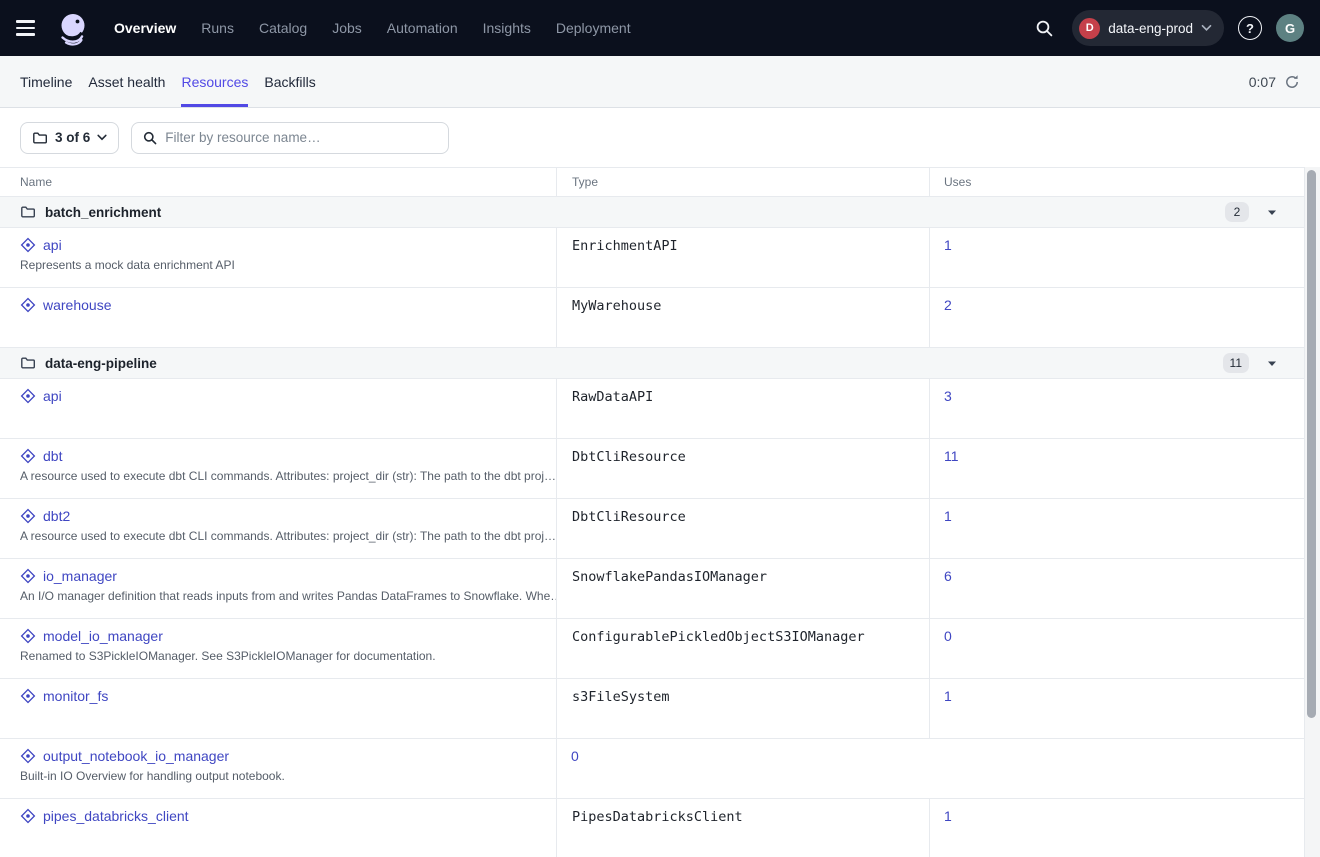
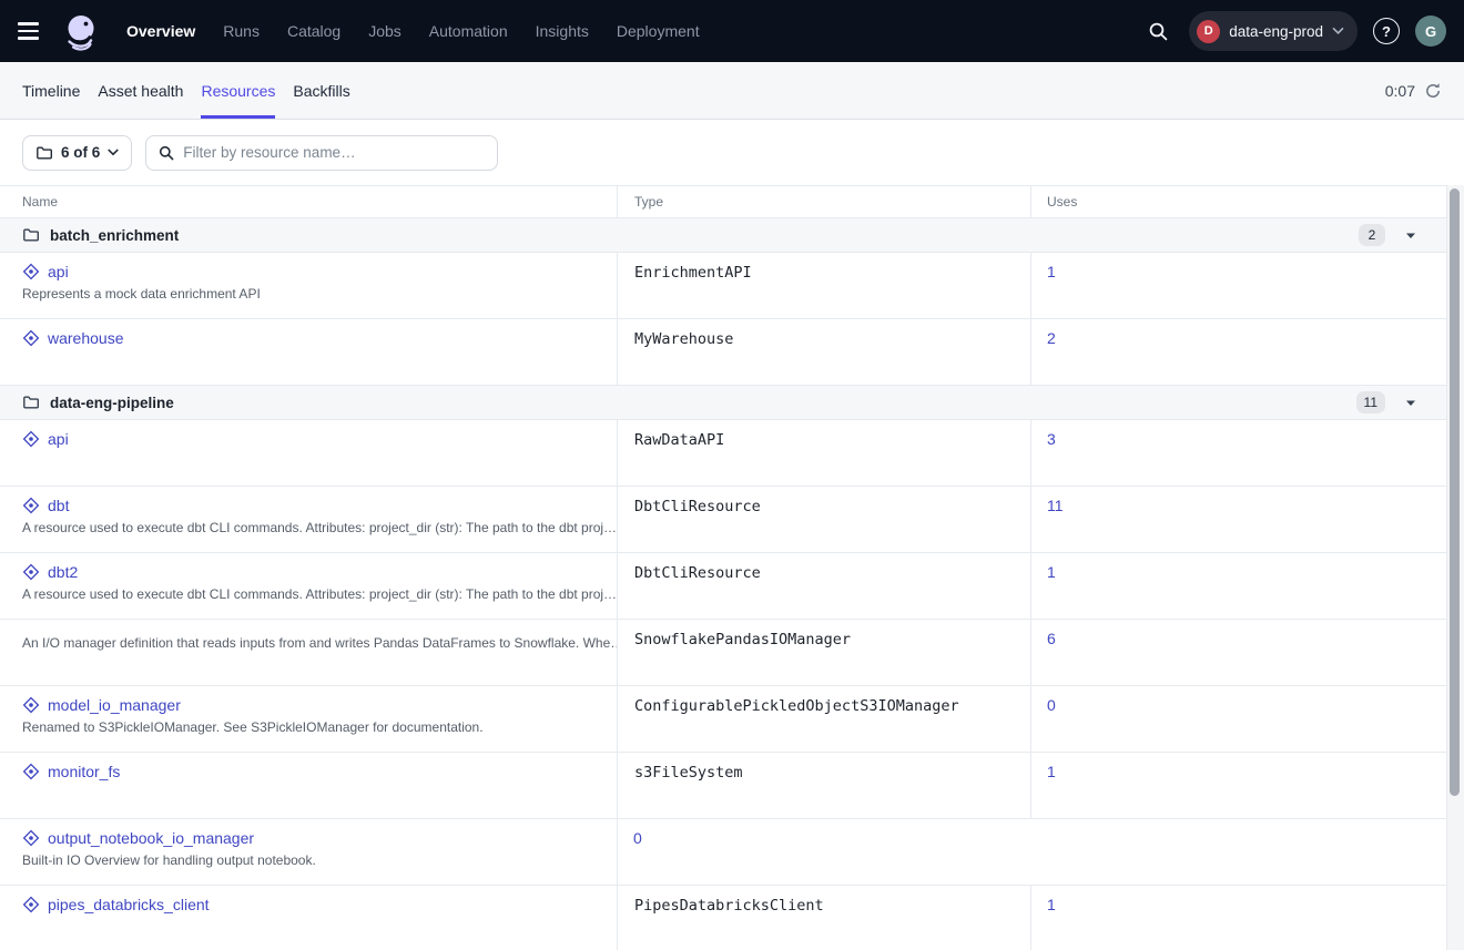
  Overview
  Runs
  Catalog
  Jobs
  Automation
  Insights
  Deployment
  D
  data-eng-prod
  ?
  G
  Timeline
  Asset health
  Resources
  Backfills
  0:07
- 3 of 6
+ 6 of 6
  Filter by resource name…
  Name
  Type
  Uses
  batch_enrichment
  2
  api
  Represents a mock data enrichment API
  EnrichmentAPI
  1
  warehouse
  MyWarehouse
  2
  data-eng-pipeline
  11
  api
  RawDataAPI
  3
  dbt
  A resource used to execute dbt CLI commands. Attributes: project_dir (str): The path to the dbt proj…
  DbtCliResource
  11
  dbt2
  A resource used to execute dbt CLI commands. Attributes: project_dir (str): The path to the dbt proj…
  DbtCliResource
  1
- io_manager
  An I/O manager definition that reads inputs from and writes Pandas DataFrames to Snowflake. Whe
  SnowflakePandasIOManager
  6
  model_io_manager
  Renamed to S3PickleIOManager. See S3PickleIOManager for documentation.
  ConfigurablePickledObjectS3IOManager
  0
  monitor_fs
  s3FileSystem
  1
  output_notebook_io_manager
  Built-in IO Overview for handling output notebook.
  0
  pipes_databricks_client
  PipesDatabricksClient
  1
